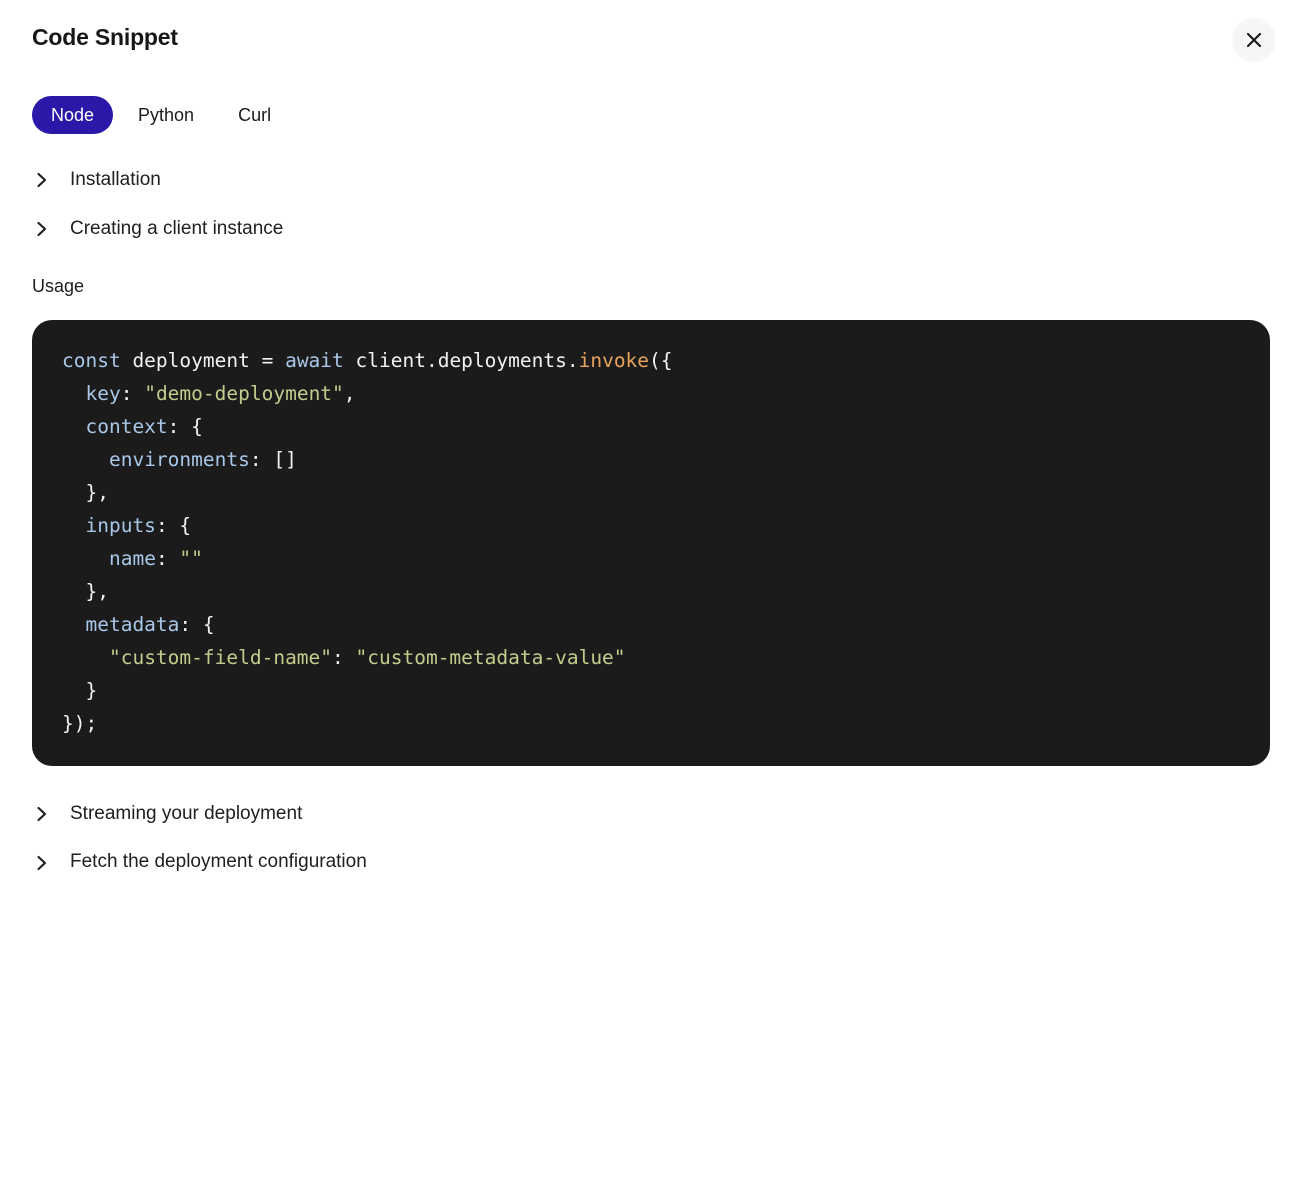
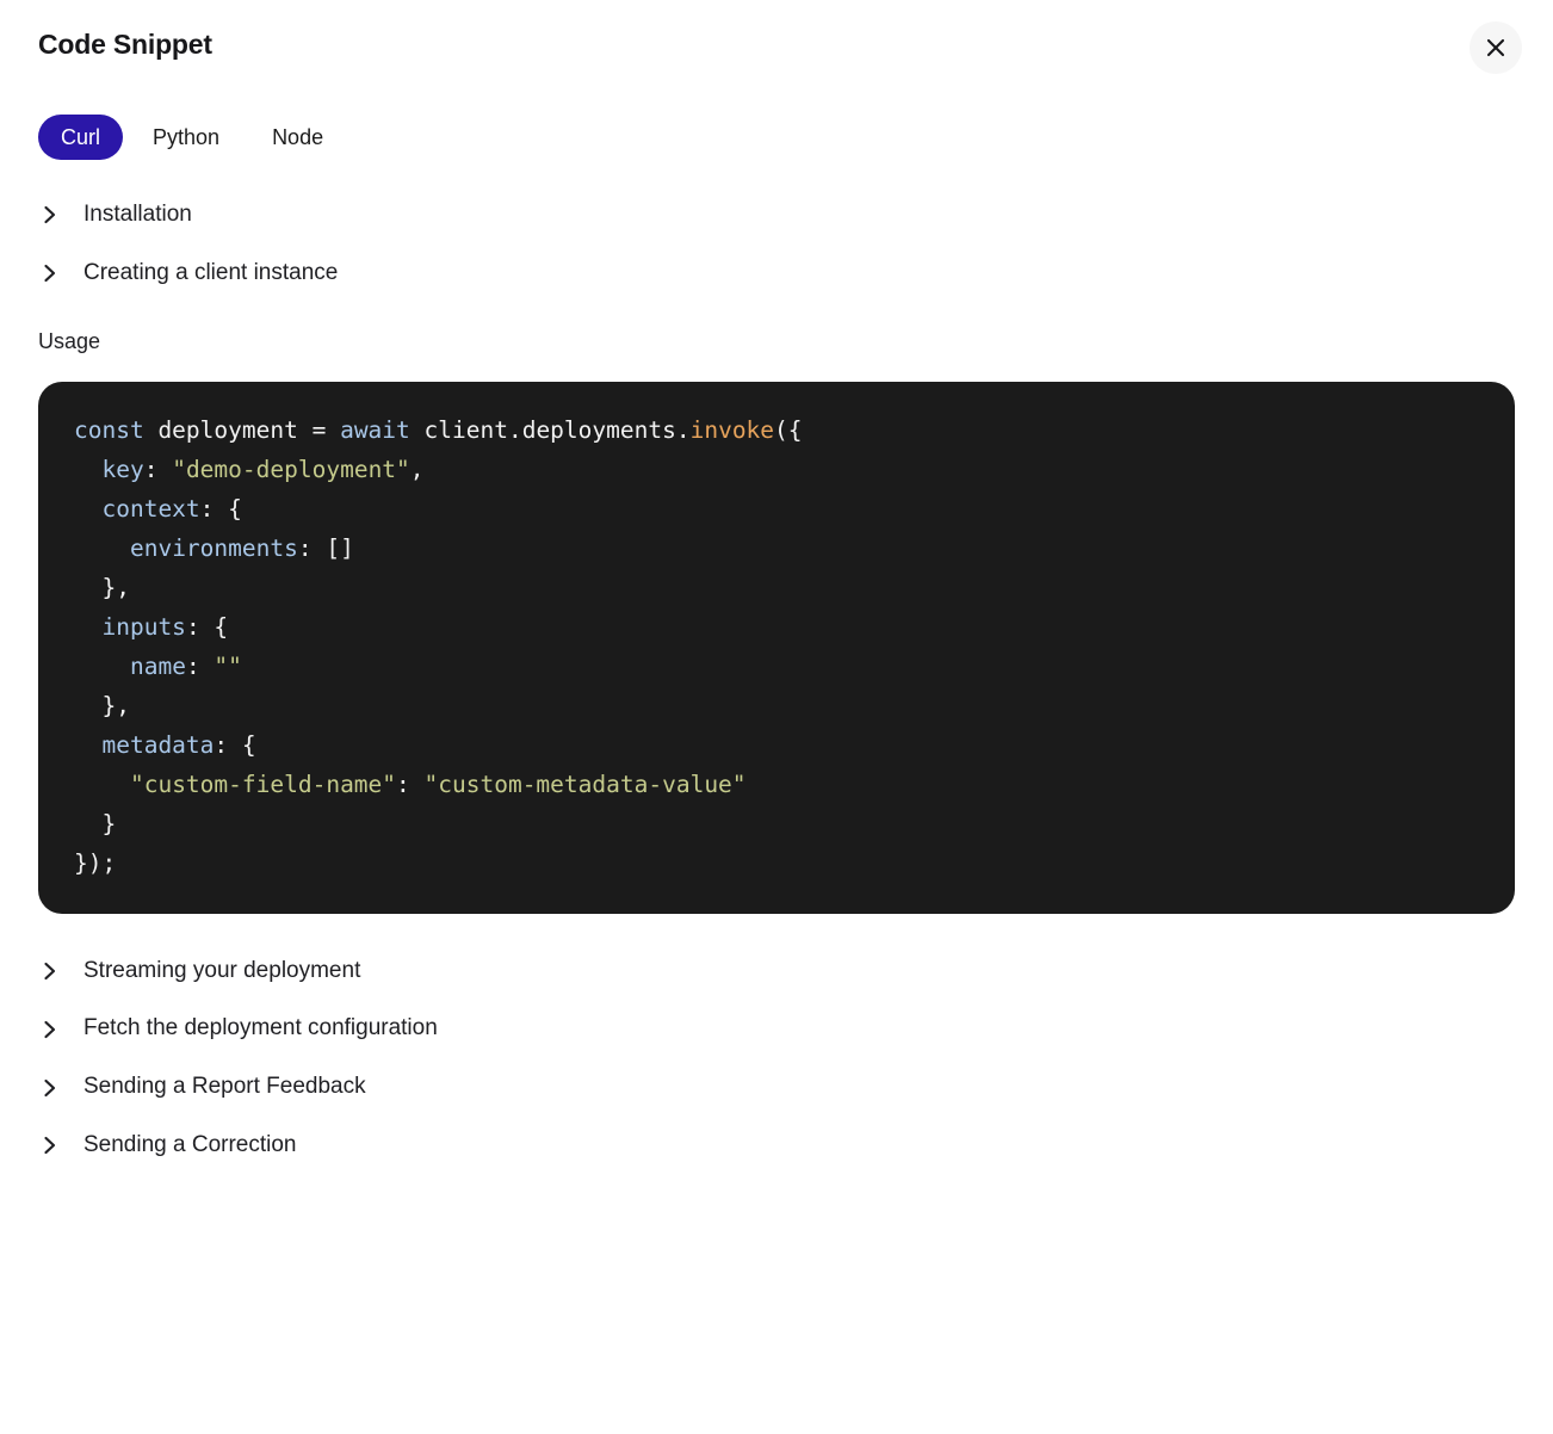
  Code Snippet
- Node
+ Curl
  Python
- Curl
+ Node
  Installation
  Creating a client instance
  Usage
  const deployment = await client.deployments.invoke({ key: "demo-deployment", context: { environments: [] }, inputs: { name: "" }, metadata: { "custom-field-name": "custom-metadata-value" } });
  Streaming your deployment
  Fetch the deployment configuration
+ Sending a Report Feedback
+ Sending a Correction
